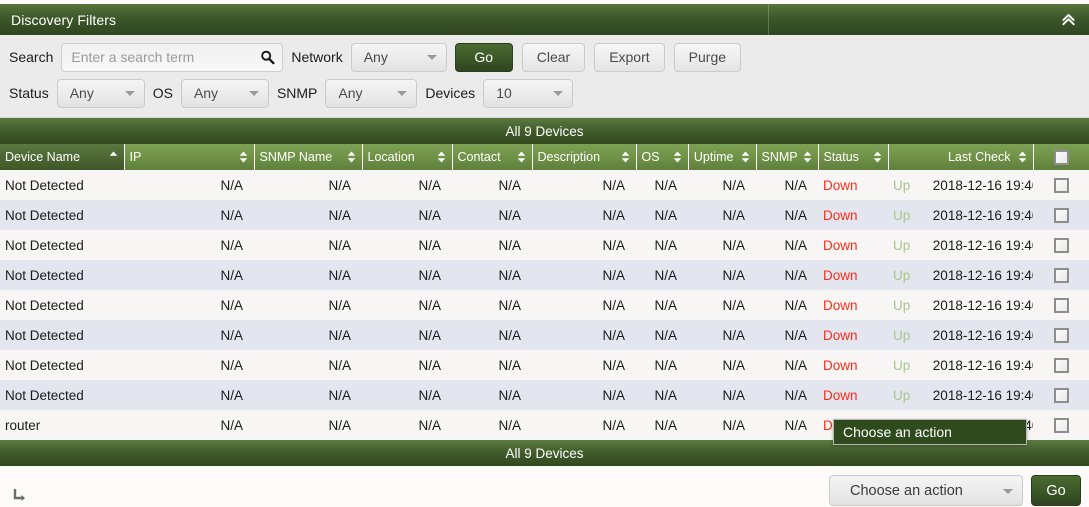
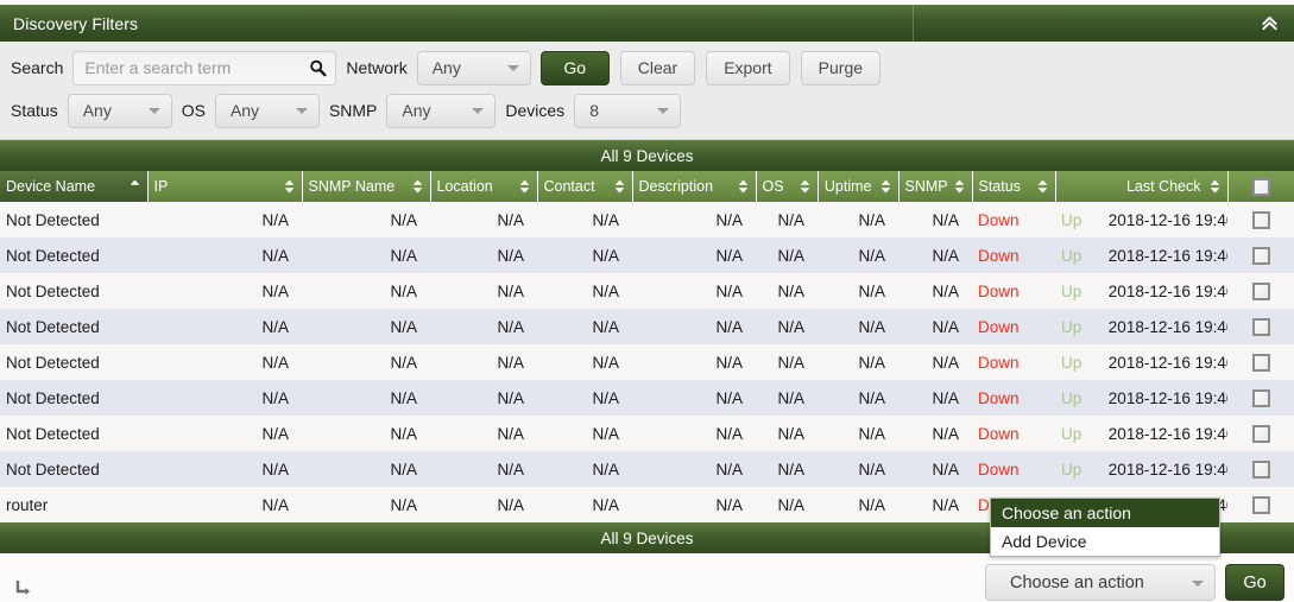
  Discovery Filters
  Search
  Enter a search term
  Network
  Any
  Go
  Clear
  Export
  Purge
  Status
  Any
  OS
  Any
  SNMP
  Any
  Devices
- 10
+ 8
  All 9 Devices
  Device Name	IP	SNMP Name	Location	Contact	Description	OS	Uptime	SNMP	Status	Last Check
  Not Detected	N/A	N/A	N/A	N/A	N/A	N/A	N/A	N/A	Down	Up 2018-12-16 19:4
  Not Detected	N/A	N/A	N/A	N/A	N/A	N/A	N/A	N/A	Down	Up 2018-12-16 19:4
  Not Detected	N/A	N/A	N/A	N/A	N/A	N/A	N/A	N/A	Down	Up 2018-12-16 19:4
  Not Detected	N/A	N/A	N/A	N/A	N/A	N/A	N/A	N/A	Down	Up 2018-12-16 19:4
  Not Detected	N/A	N/A	N/A	N/A	N/A	N/A	N/A	N/A	Down	Up 2018-12-16 19:4
  Not Detected	N/A	N/A	N/A	N/A	N/A	N/A	N/A	N/A	Down	Up 2018-12-16 19:4
  Not Detected	N/A	N/A	N/A	N/A	N/A	N/A	N/A	N/A	Down	Up 2018-12-16 19:4
  Not Detected	N/A	N/A	N/A	N/A	N/A	N/A	N/A	N/A	Down	Up 2018-12-16 19:4
  All 9 Devices
  Choose an action
  Go
  Choose an action
+ Add Device
